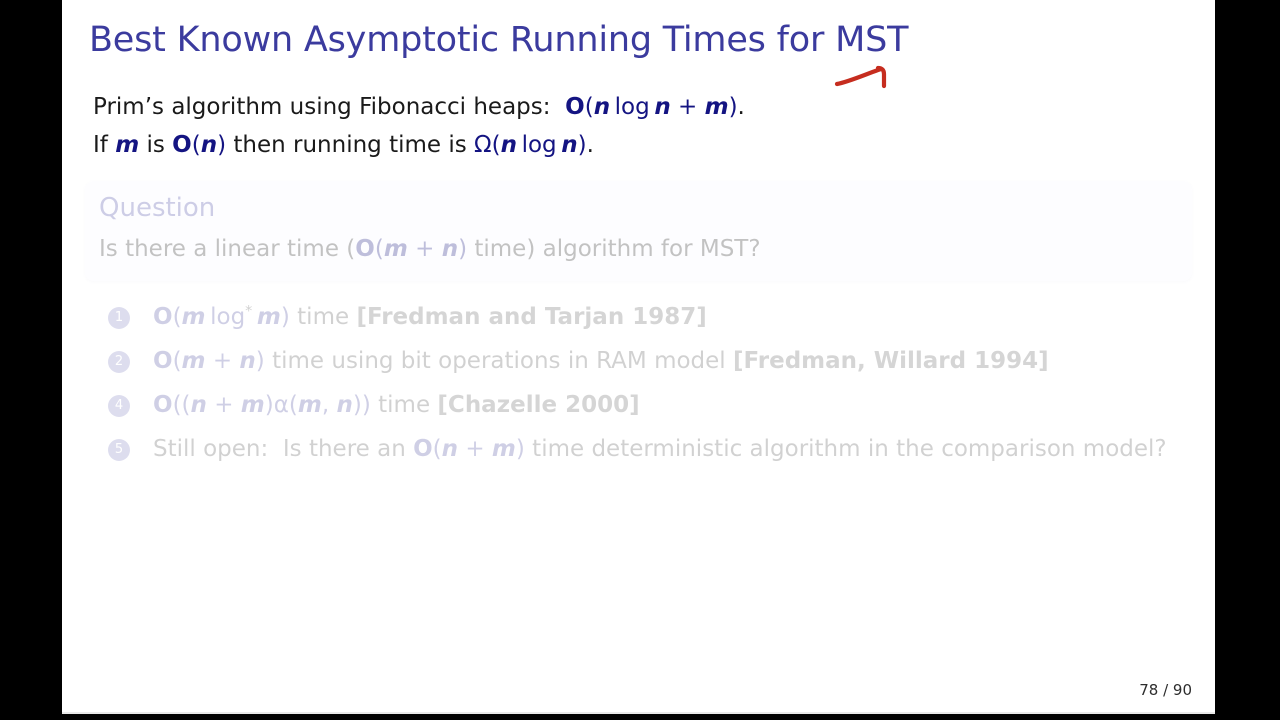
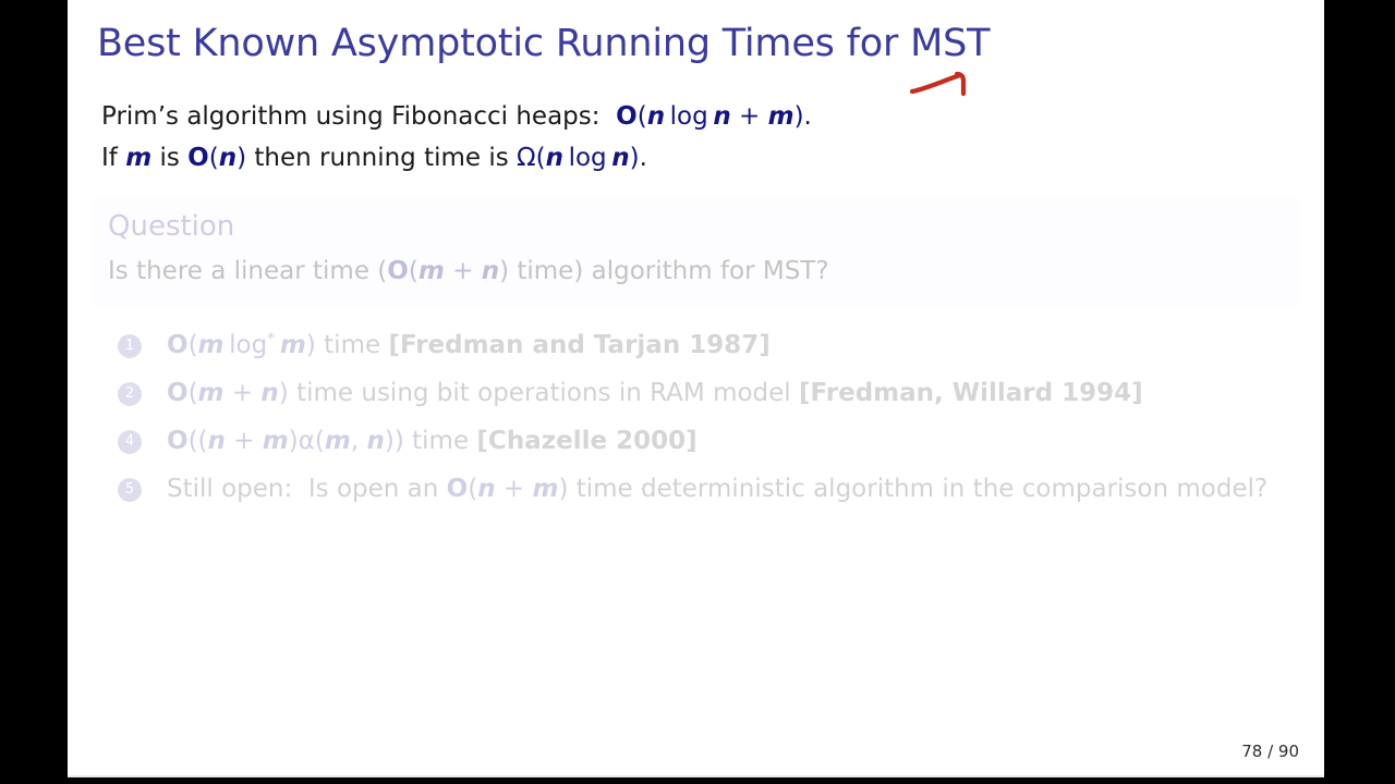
  Best Known Asymptotic Running Times for MST
  Prim’s algorithm using Fibonacci heaps: O(n log n + m).
  If m is O(n) then running time is Ω(n log n).
  Question
  Is there a linear time (O(m + n) time) algorithm for MST?
  1
  O(m log* m) time [Fredman and Tarjan 1987]
  2
  O(m + n) time using bit operations in RAM model [Fredman, Willard 1994]
  4
  O((n + m)α(m, n)) time [Chazelle 2000]
  5
- Still open: Is there an O(n + m) time deterministic algorithm in the comparison model?
+ Still open: Is open an O(n + m) time deterministic algorithm in the comparison model?
  78 / 90
